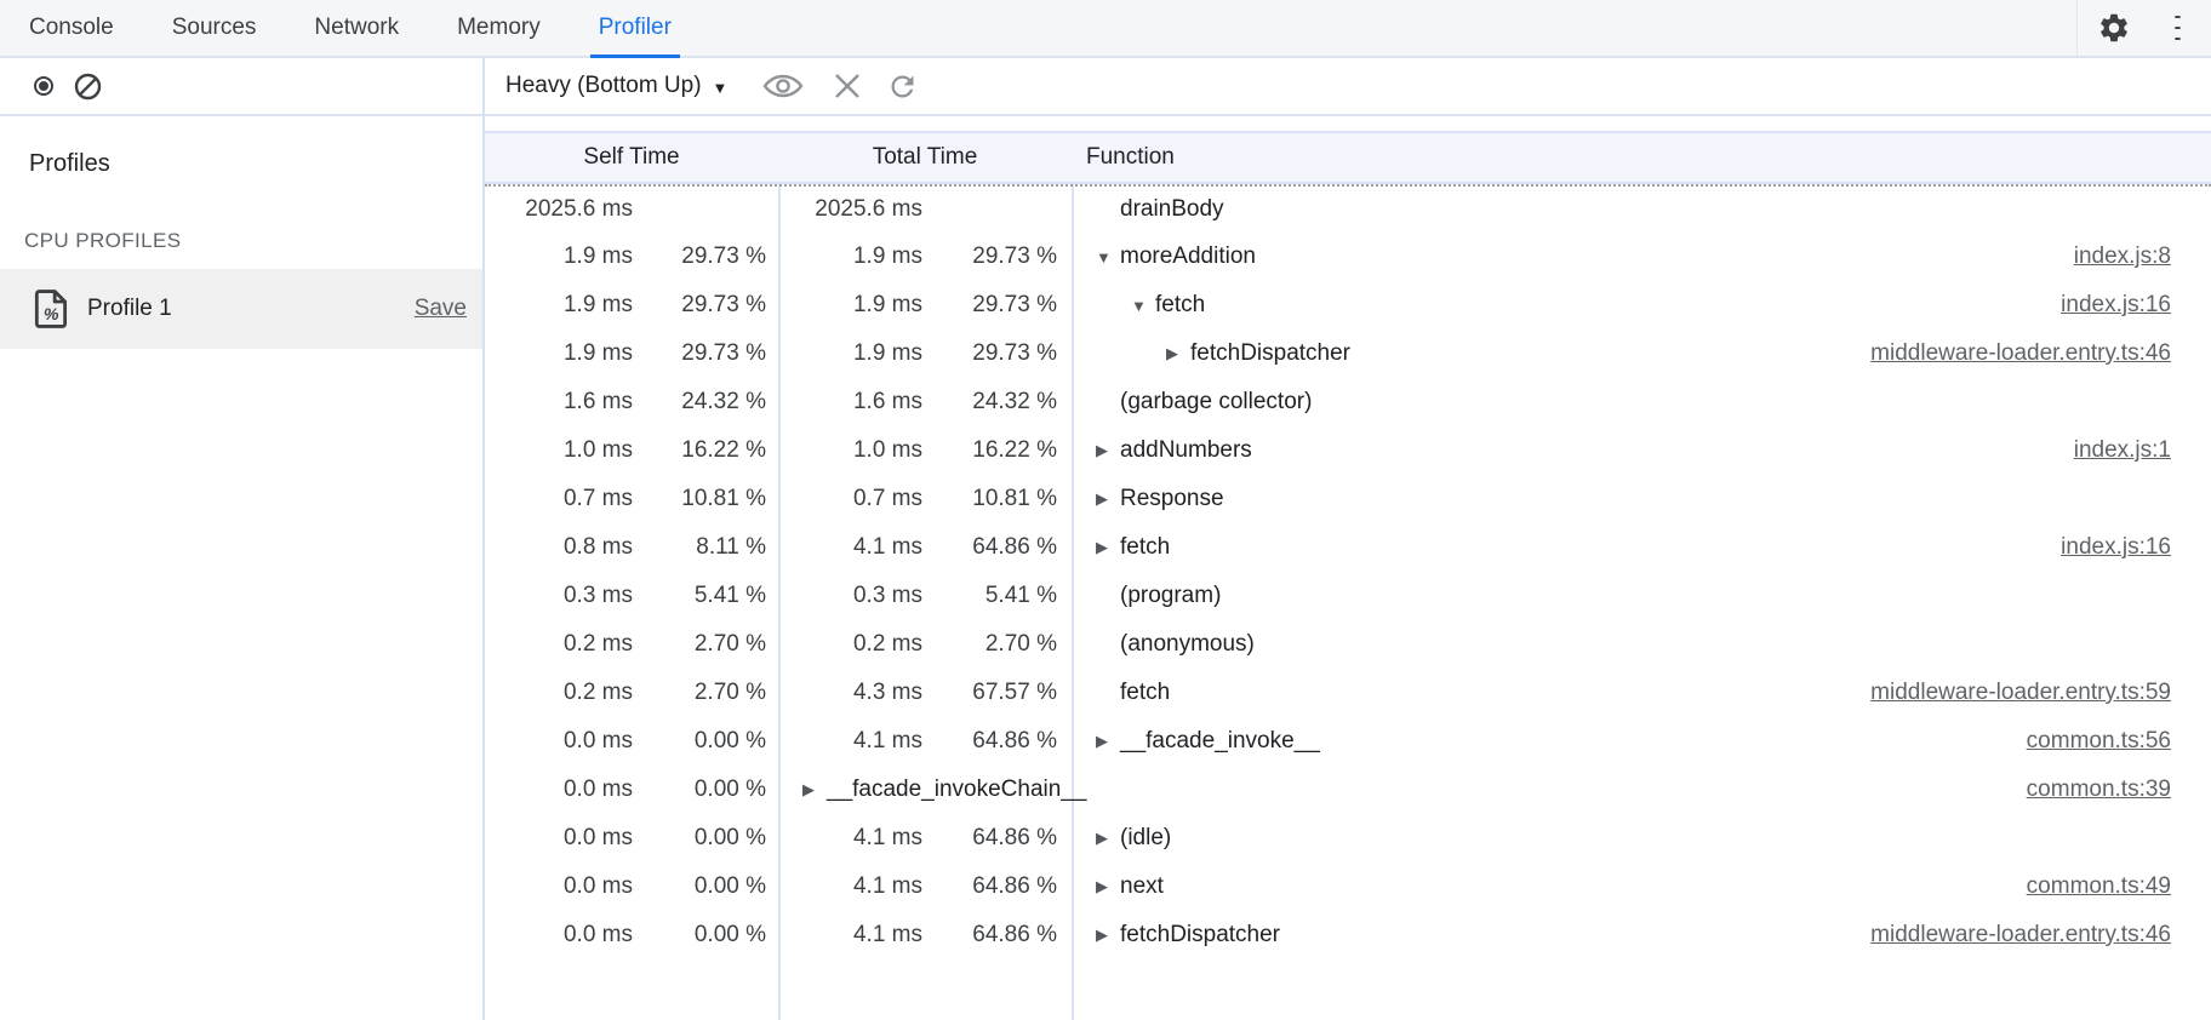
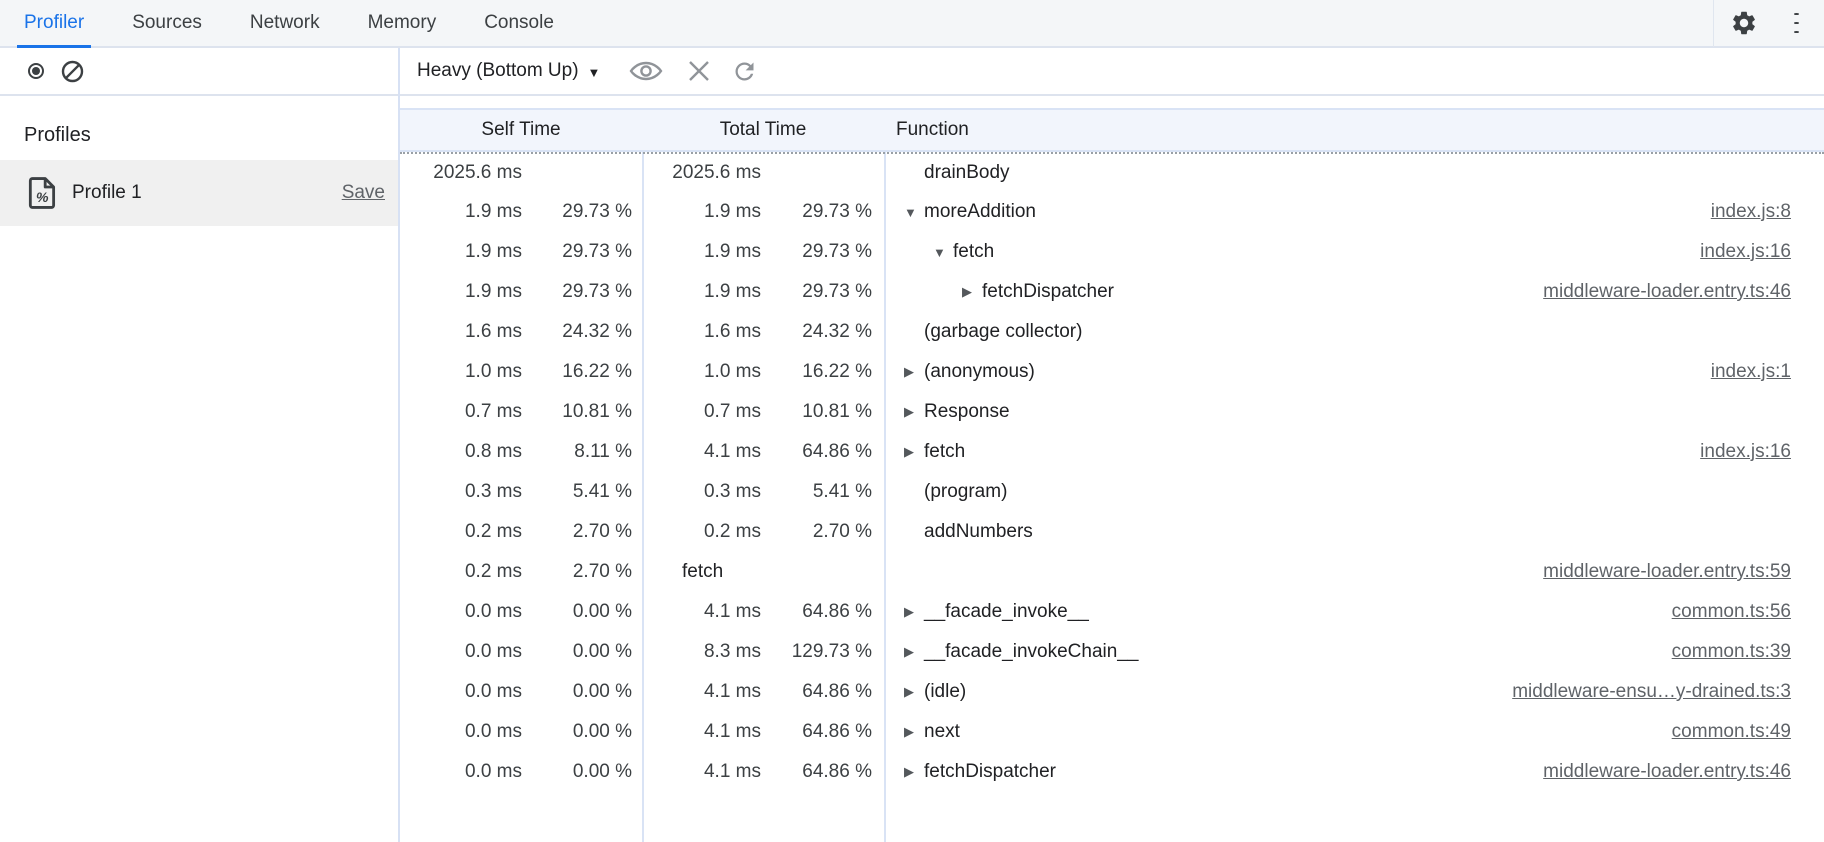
- Console
+ Profiler
  Sources
  Network
  Memory
- Profiler
+ Console
  Profiles
- CPU PROFILES
  %
  Profile 1
  Save
  Heavy (Bottom Up)
  ▼
  Self Time
  Total Time
  Function
  2025.6 ms
  2025.6 ms
  drainBody
  1.9 ms
  29.73 %
  1.9 ms
  29.73 %
  ▼
  moreAddition
  index.js:8
  1.9 ms
  29.73 %
  1.9 ms
  29.73 %
  ▼
  fetch
  index.js:16
  1.9 ms
  29.73 %
  1.9 ms
  29.73 %
  ▶
  fetchDispatcher
  middleware-loader.entry.ts:46
  1.6 ms
  24.32 %
  1.6 ms
  24.32 %
  (garbage collector)
  1.0 ms
  16.22 %
  1.0 ms
  16.22 %
  ▶
- addNumbers
+ (anonymous)
  index.js:1
  0.7 ms
  10.81 %
  0.7 ms
  10.81 %
  ▶
  Response
  0.8 ms
  8.11 %
  4.1 ms
  64.86 %
  ▶
  fetch
  index.js:16
  0.3 ms
  5.41 %
  0.3 ms
  5.41 %
  (program)
  0.2 ms
  2.70 %
  0.2 ms
  2.70 %
- (anonymous)
+ addNumbers
  0.2 ms
  2.70 %
- 4.3 ms
- 67.57 %
  fetch
  middleware-loader.entry.ts:59
  0.0 ms
  0.00 %
  4.1 ms
  64.86 %
  ▶
  __facade_invoke__
  common.ts:56
  0.0 ms
  0.00 %
+ 8.3 ms
+ 129.73 %
  ▶
  __facade_invokeChain__
  common.ts:39
  0.0 ms
  0.00 %
  4.1 ms
  64.86 %
  ▶
  (idle)
+ middleware-ensu…y-drained.ts:3
  0.0 ms
  0.00 %
  4.1 ms
  64.86 %
  ▶
  next
  common.ts:49
  0.0 ms
  0.00 %
  4.1 ms
  64.86 %
  ▶
  fetchDispatcher
  middleware-loader.entry.ts:46
